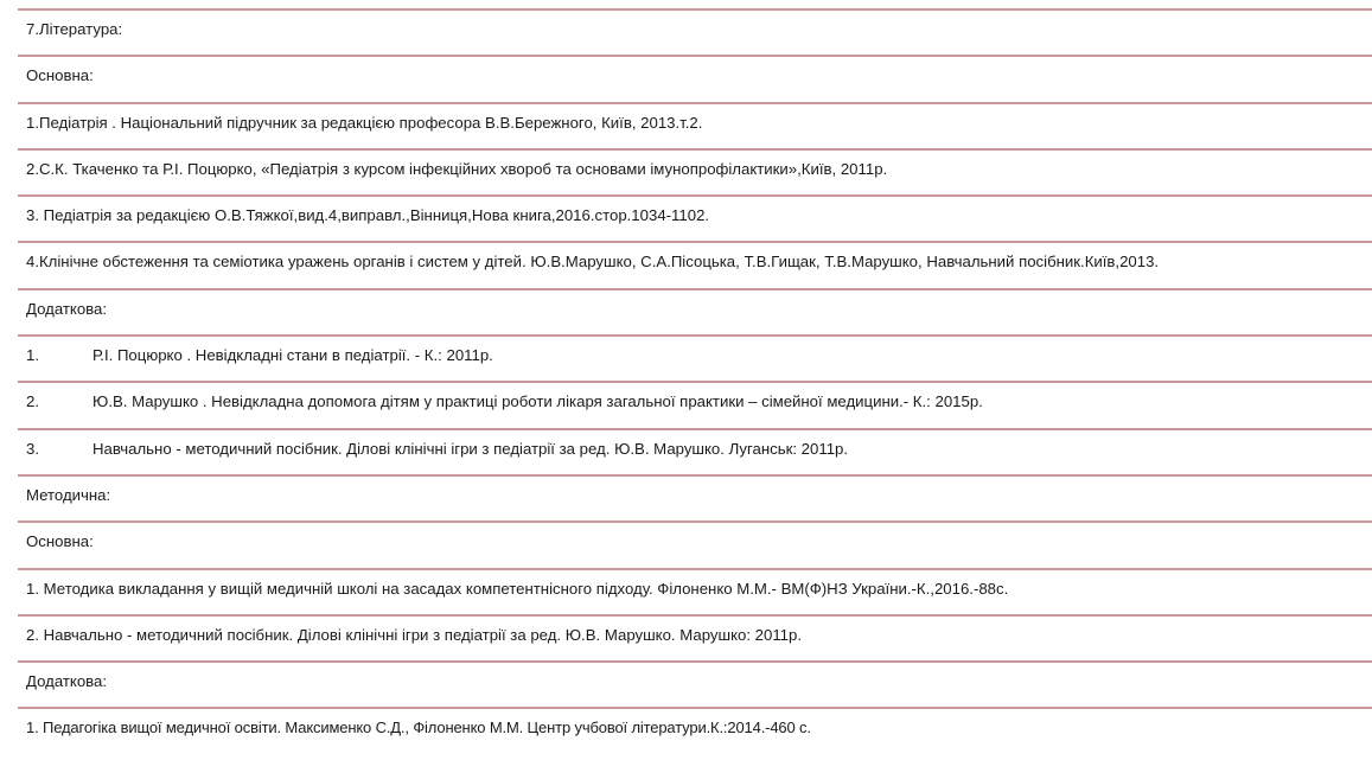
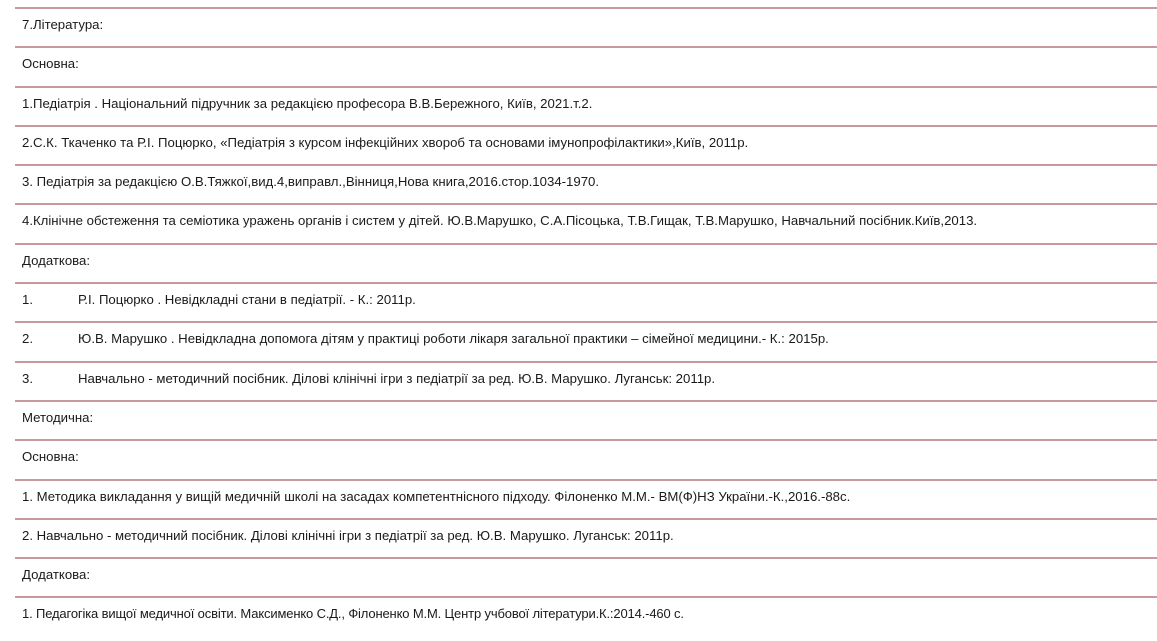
  7.Література:
  Основна:
- 1.Педіатрія . Національний підручник за редакцією професора В.В.Бережного, Київ, 2013.т.2.
+ 1.Педіатрія . Національний підручник за редакцією професора В.В.Бережного, Київ, 2021.т.2.
  2.С.К. Ткаченко та Р.І. Поцюрко, «Педіатрія з курсом інфекційних хвороб та основами імунопрофілактики»,Київ, 2011р.
- 3. Педіатрія за редакцією О.В.Тяжкої,вид.4,виправл.,Вінниця,Нова книга,2016.стор.1034-1102.
+ 3. Педіатрія за редакцією О.В.Тяжкої,вид.4,виправл.,Вінниця,Нова книга,2016.стор.1034-1970.
  4.Клінічне обстеження та семіотика уражень органів і систем у дітей. Ю.В.Марушко, С.А.Пісоцька, Т.В.Гищак, Т.В.Марушко, Навчальний посібник.Київ,2013.
  Додаткова:
  1.
  Р.І. Поцюрко . Невідкладні стани в педіатрії. - К.: 2011р.
  2.
  Ю.В. Марушко . Невідкладна допомога дітям у практиці роботи лікаря загальної практики – сімейної медицини.- К.: 2015р.
  3.
  Навчально - методичний посібник. Ділові клінічні ігри з педіатрії за ред. Ю.В. Марушко. Луганськ: 2011р.
  Методична:
  Основна:
  1. Методика викладання у вищій медичній школі на засадах компетентнісного підходу. Філоненко М.М.- ВМ(Ф)НЗ України.-К.,2016.-88с.
- 2. Навчально - методичний посібник. Ділові клінічні ігри з педіатрії за ред. Ю.В. Марушко. Марушко: 2011р.
+ 2. Навчально - методичний посібник. Ділові клінічні ігри з педіатрії за ред. Ю.В. Марушко. Луганськ: 2011р.
  Додаткова:
  1. Педагогіка вищої медичної освіти. Максименко С.Д., Філоненко М.М. Центр учбової літератури.К.:2014.-460 с.
